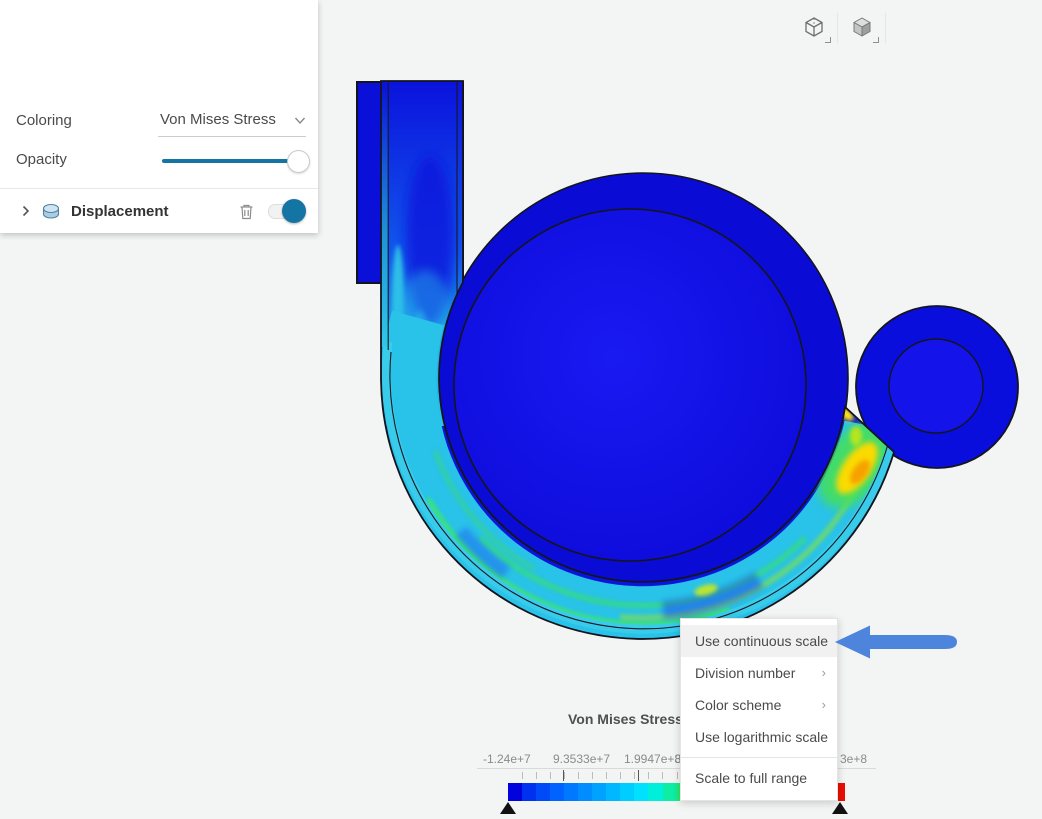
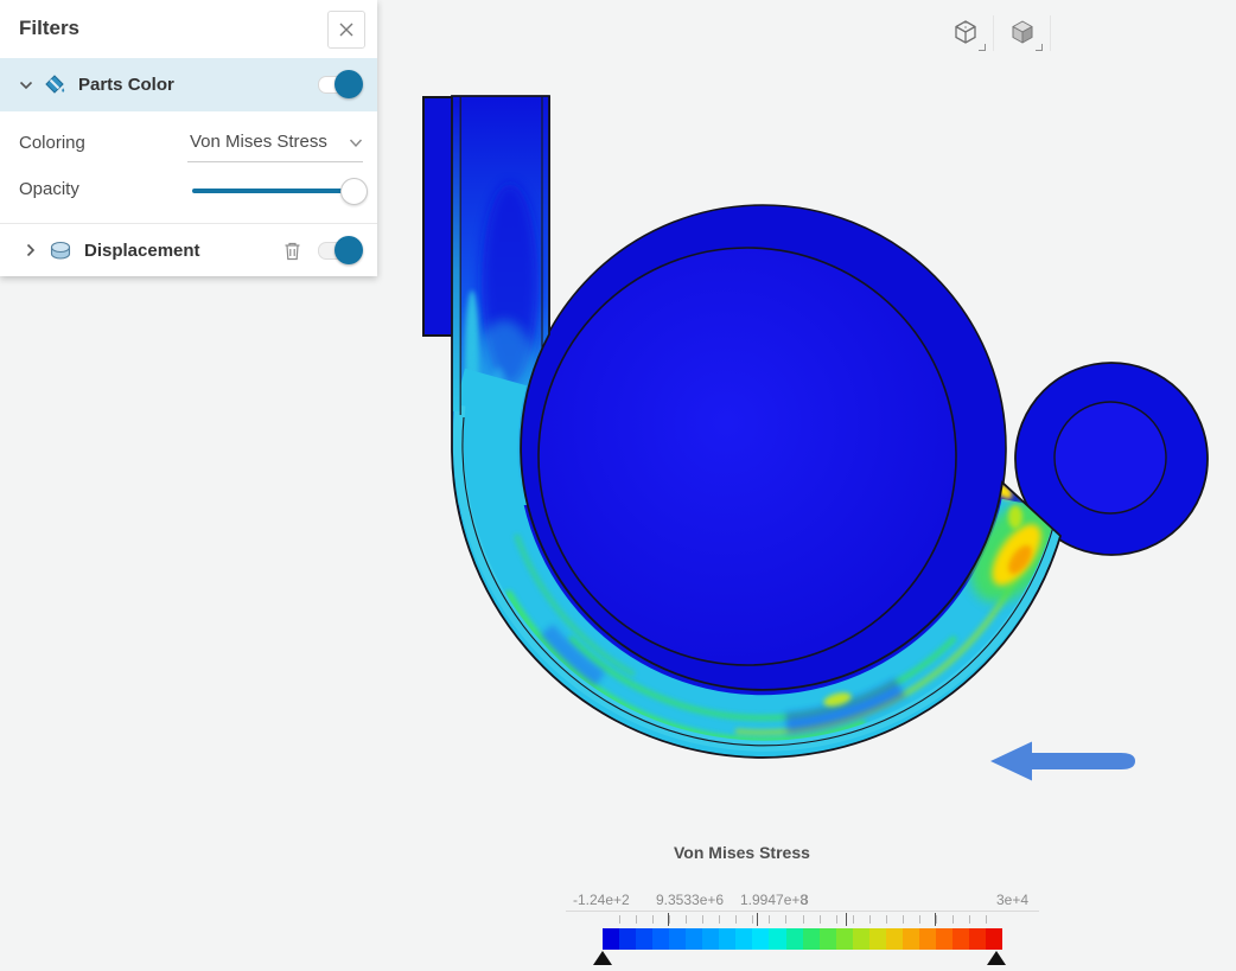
+ Filters
+ Parts Color
  Coloring
  Von Mises Stress
  Opacity
  Displacement
  Von Mises Stress
- -1.24e+7
+ -1.24e+2
- 9.3533e+7
+ 9.3533e+6
  1.9947e+8
  3
- 3e+8
+ 3e+4
- Use continuous scale
- Division number
- Color scheme
- Use logarithmic scale
- Scale to full range
